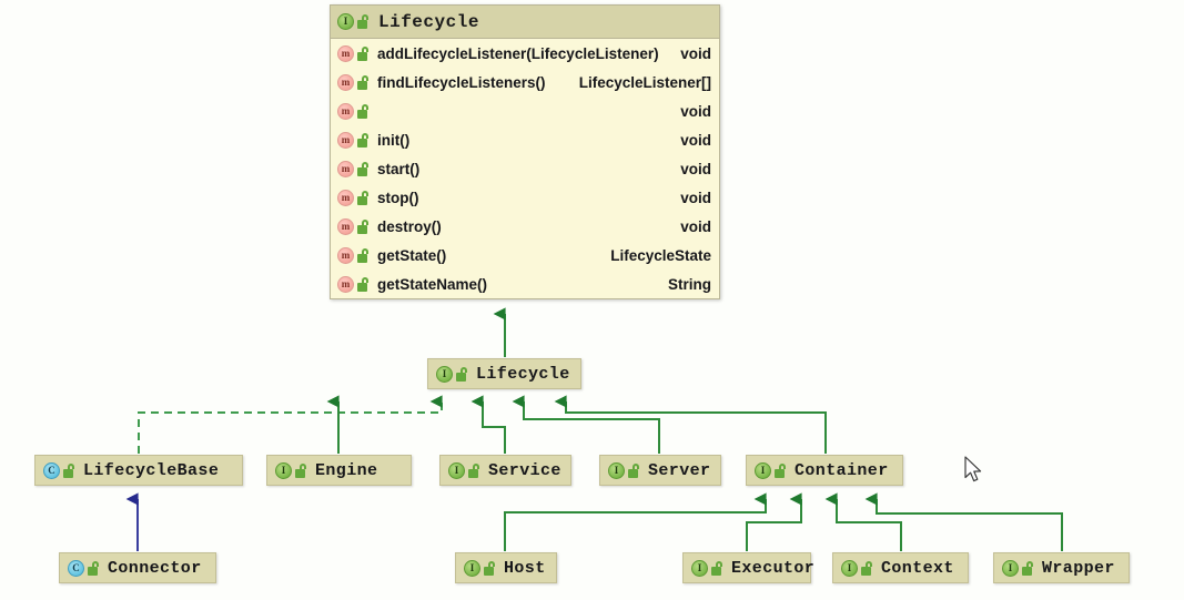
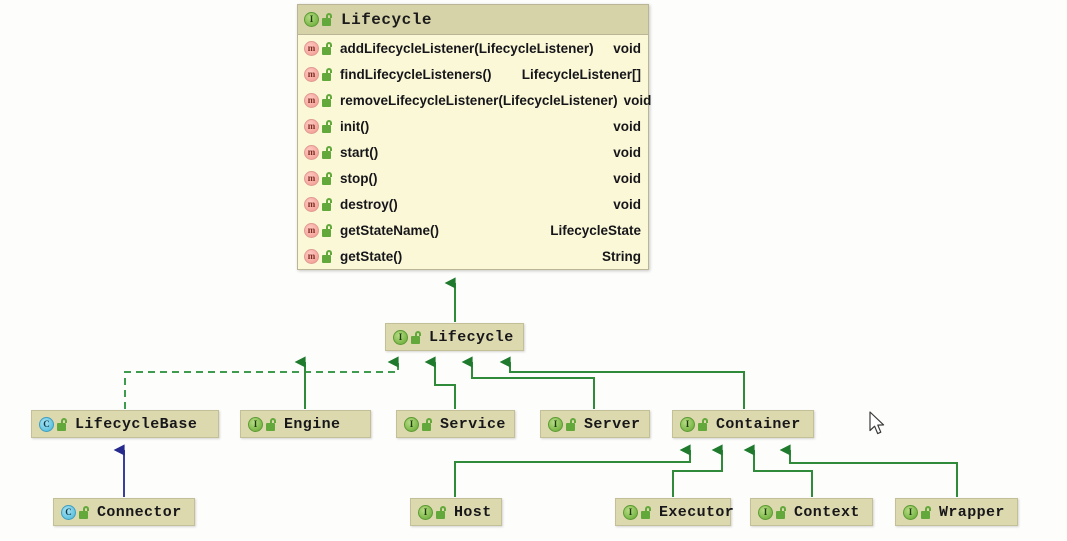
  I
  Lifecycle
  m
  addLifecycleListener(LifecycleListener)
  void
  m
  findLifecycleListeners()
  LifecycleListener[]
  m
+ removeLifecycleListener(LifecycleListener)
  void
  m
  init()
  void
  m
  start()
  void
  m
  stop()
  void
  m
  destroy()
  void
  m
- getState()
+ getStateName()
  LifecycleState
  m
- getStateName()
+ getState()
  String
  I
  Lifecycle
  C
  LifecycleBase
  I
  Engine
  I
  Service
  I
  Server
  I
  Container
  C
  Connector
  I
  Host
  I
  Executor
  I
  Context
  I
  Wrapper
